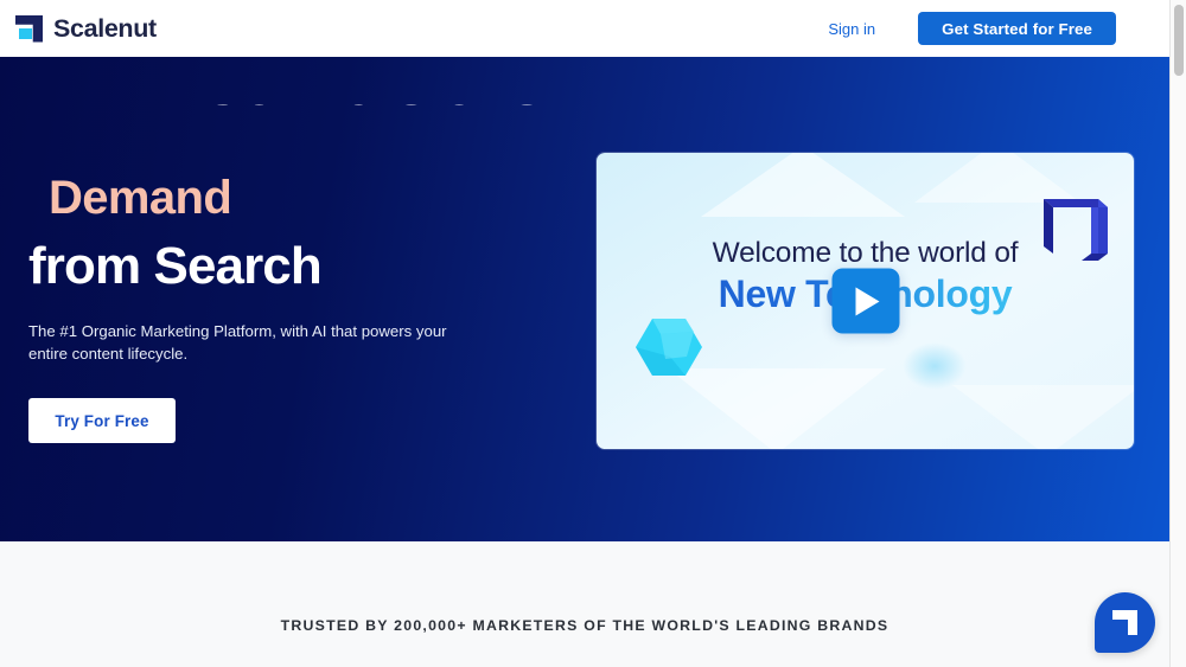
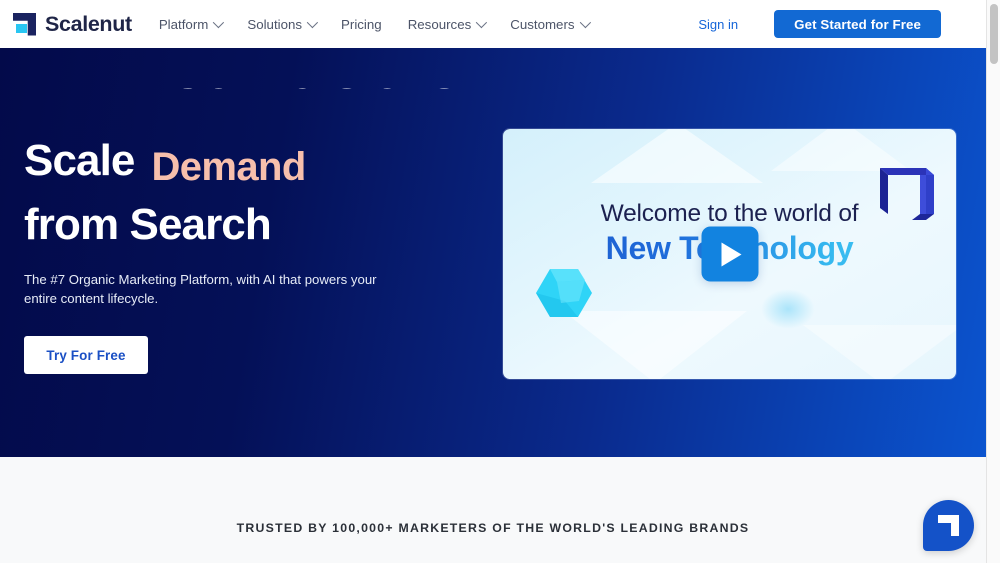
  Scalenut
+ Platform
+ Solutions
+ Pricing
+ Resources
+ Customers
  Sign in
  Get Started for Free
+ Scale
  Demand
  from Search
- The #1 Organic Marketing Platform, with AI that powers your entire content lifecycle.
+ The #7 Organic Marketing Platform, with AI that powers your entire content lifecycle.
  Try For Free
  Welcome to the world of
  New Tnology
- TRUSTED BY 200,000+ MARKETERS OF THE WORLD'S LEADING BRANDS
+ TRUSTED BY 100,000+ MARKETERS OF THE WORLD'S LEADING BRANDS
